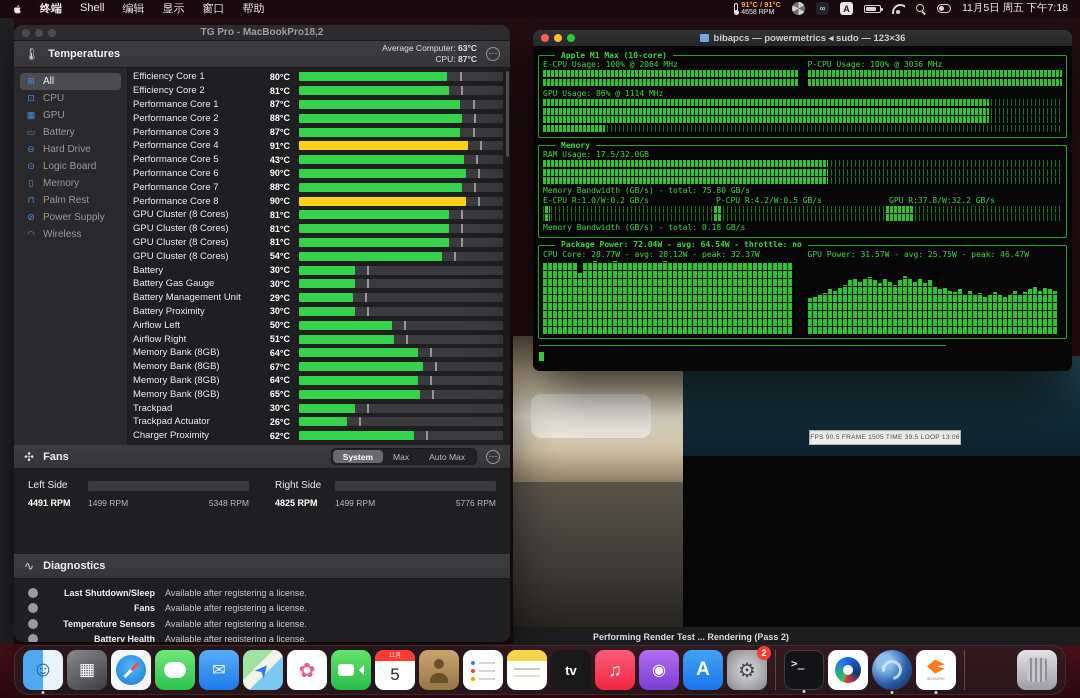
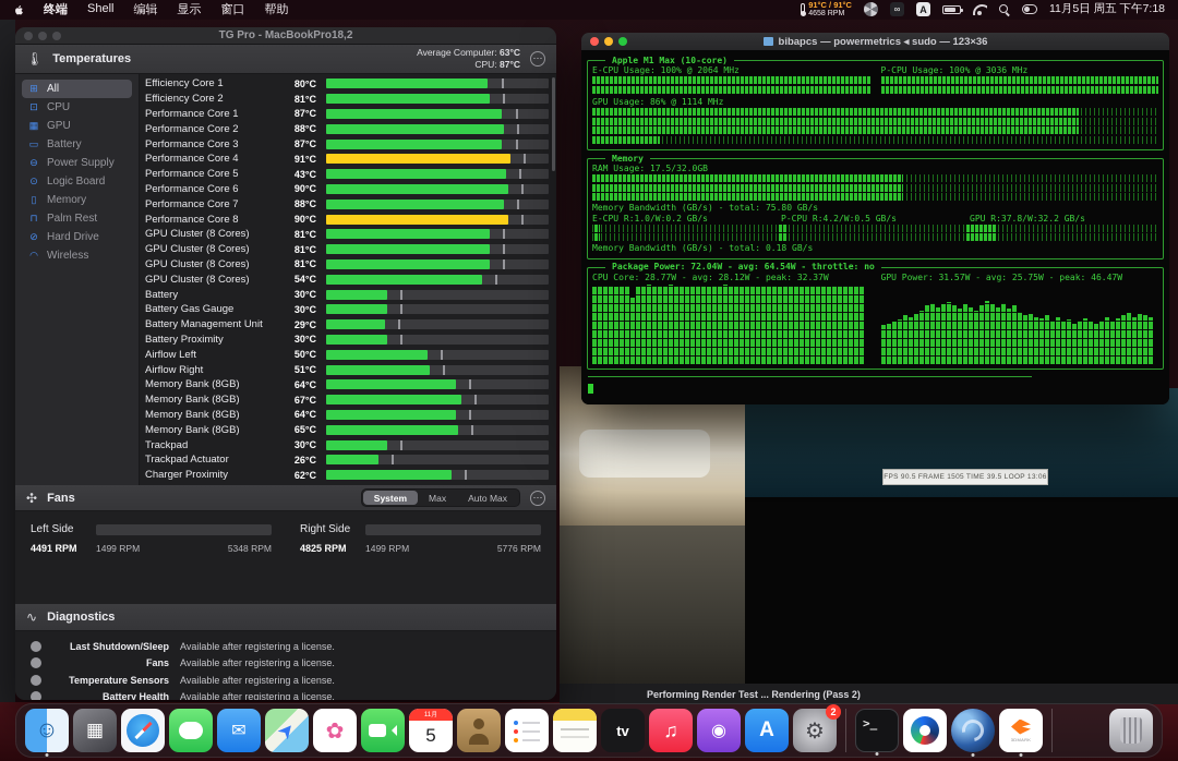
  Performing Render Test ... Rendering (Pass 2)
  终端
  Shell
  编辑
  显示
  窗口
  帮助
  91°C / 91°C
  ∞
  A
  11月5日 周五 下午7:18
  TG Pro - MacBookPro18,2
  🌡︎
  Temperatures
  Average Computer: 63°C
  CPU: 87°C
  ⋯
  ⊞
  All
  ⊡
  CPU
  ▦
  GPU
  ▭
  Battery
  ⊖
- Hard Drive
+ Power Supply
  ⊙
  Logic Board
  ▯
  Memory
  ⊓
  Palm Rest
  ⊘
- Power Supply
+ Hard Drive
  ◠
  Wireless
  Efficiency Core 1
  80°C
  Efficiency Core 2
  81°C
  Performance Core 1
  87°C
  Performance Core 2
  88°C
  Performance Core 3
  87°C
  Performance Core 4
  91°C
  Performance Core 5
  43°C
  Performance Core 6
  90°C
  Performance Core 7
  88°C
  Performance Core 8
  90°C
  GPU Cluster (8 Cores)
  81°C
  GPU Cluster (8 Cores)
  81°C
  GPU Cluster (8 Cores)
  81°C
  GPU Cluster (8 Cores)
  54°C
  Battery
  30°C
  Battery Gas Gauge
  30°C
  Battery Management Unit
  29°C
  Battery Proximity
  30°C
  Airflow Left
  50°C
  Airflow Right
  51°C
  Memory Bank (8GB)
  64°C
  Memory Bank (8GB)
  67°C
  Memory Bank (8GB)
  64°C
  Memory Bank (8GB)
  65°C
  Trackpad
  30°C
  Trackpad Actuator
  26°C
  Charger Proximity
  62°C
  ✣
  Fans
  System
  Max
  Auto Max
  ⋯
  Left Side
  4491 RPM
  1499 RPM
  5348 RPM
  Right Side
  4825 RPM
  1499 RPM
  5776 RPM
  ∿
  Diagnostics
  Last Shutdown/Sleep
  Available after registering a license.
  Fans
  Available after registering a license.
  Temperature Sensors
  Available after registering a license.
  Battery Health
  Available after registering a license.
  bibapcs — powermetrics ◂ sudo — 123×36
  Apple M1 Max (10-core)
  E-CPU Usage: 100% @ 2064 MHz
  P-CPU Usage: 100% @ 3036 MHz
  GPU Usage: 86% @ 1114 MHz
  Memory
  RAM Usage: 17.5/32.0GB
  Memory Bandwidth (GB/s) - total: 75.80 GB/s
  E-CPU R:1.0/W:0.2 GB/s
  P-CPU R:4.2/W:0.5 GB/s
  GPU R:37.8/W:32.2 GB/s
  Memory Bandwidth (GB/s) - total: 0.18 GB/s
  Package Power: 72.04W - avg: 64.54W - throttle: no
  CPU Core: 28.77W - avg: 28.12W - peak: 32.37W
  GPU Power: 31.57W - avg: 25.75W - peak: 46.47W
  ☺
  ▦
  ✉
  ✿
  5
  tv
  ♫
  ◉
  A
  ⚙
  2
  >_
